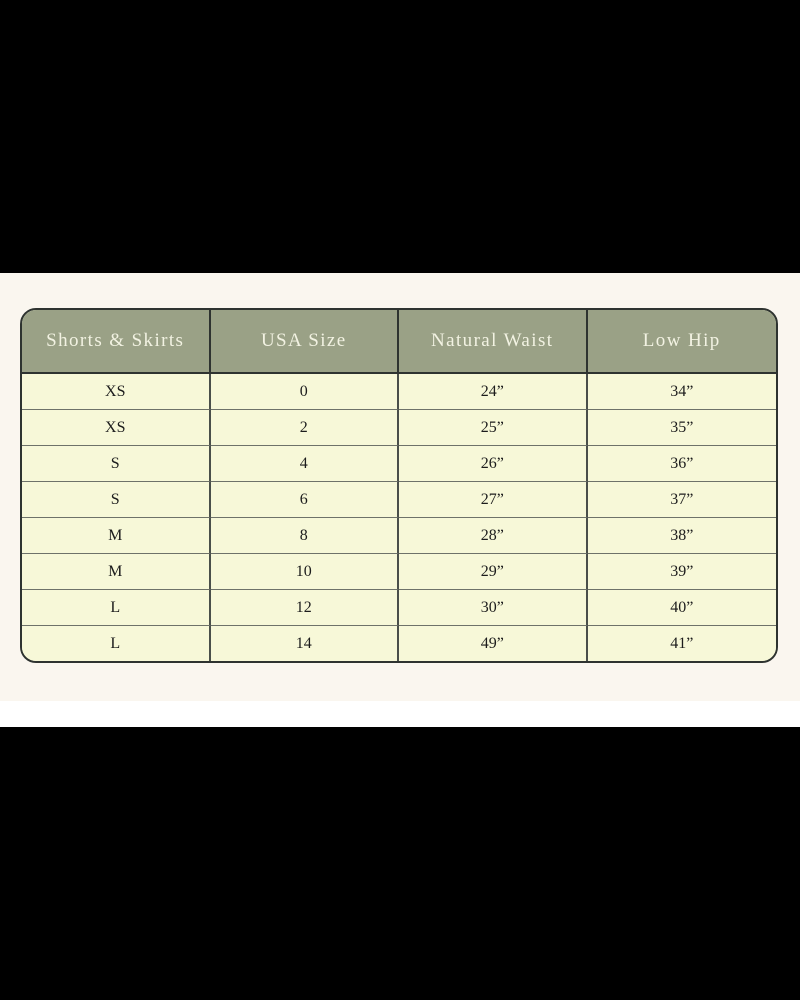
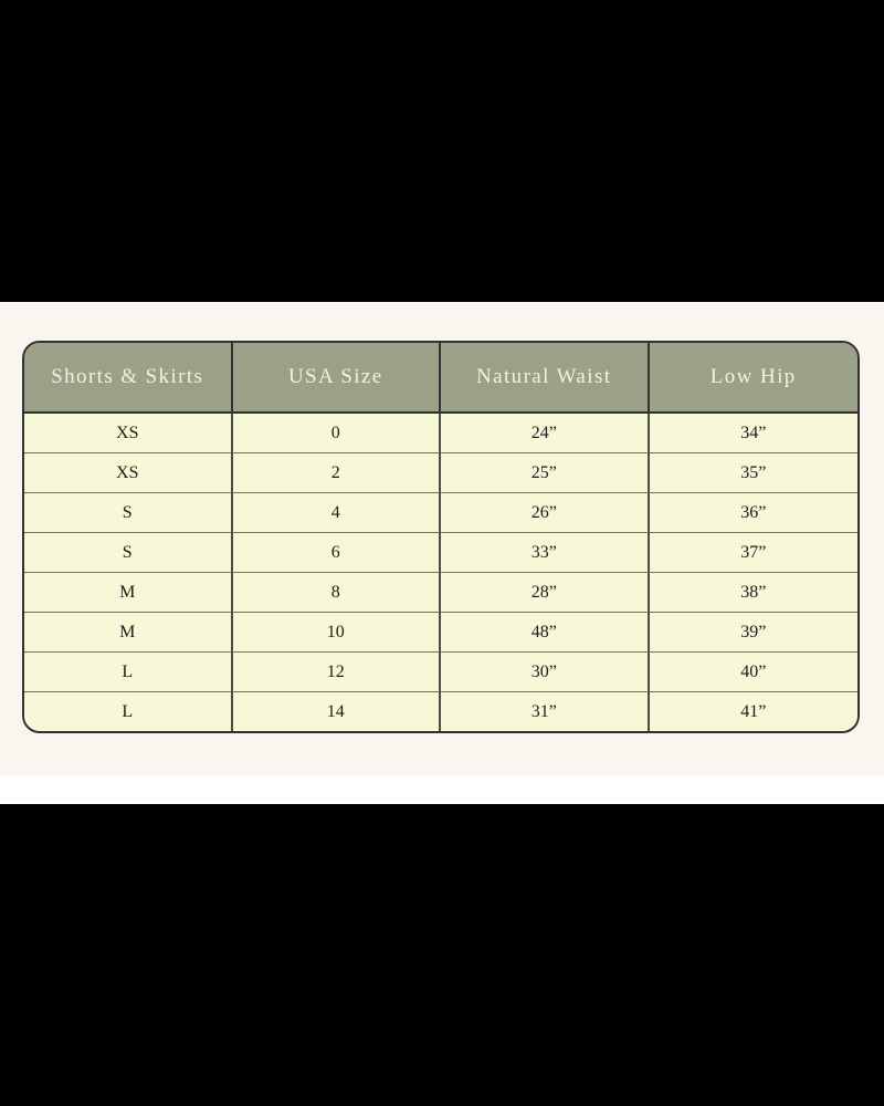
  Shorts & Skirts	USA Size	Natural Waist	Low Hip
  XS	0	24”	34”
  XS	2	25”	35”
  S	4	26”	36”
- S	6	27”	37”
+ S	6	33”	37”
  M	8	28”	38”
- M	10	29”	39”
+ M	10	48”	39”
  L	12	30”	40”
- L	14	49”	41”
+ L	14	31”	41”
